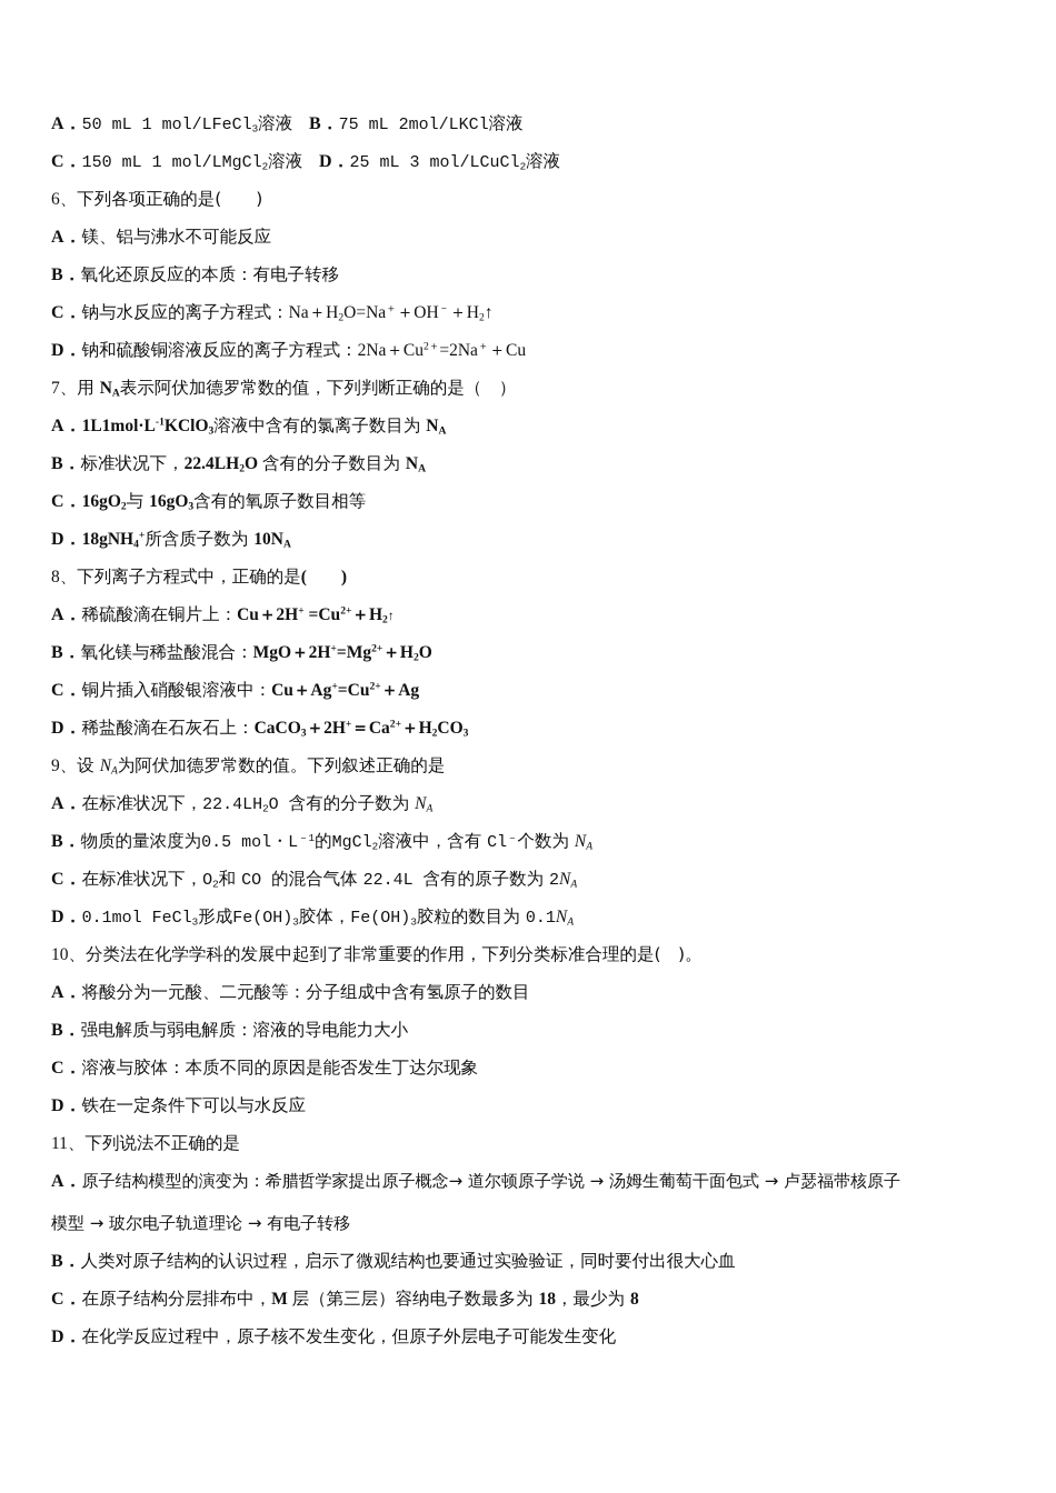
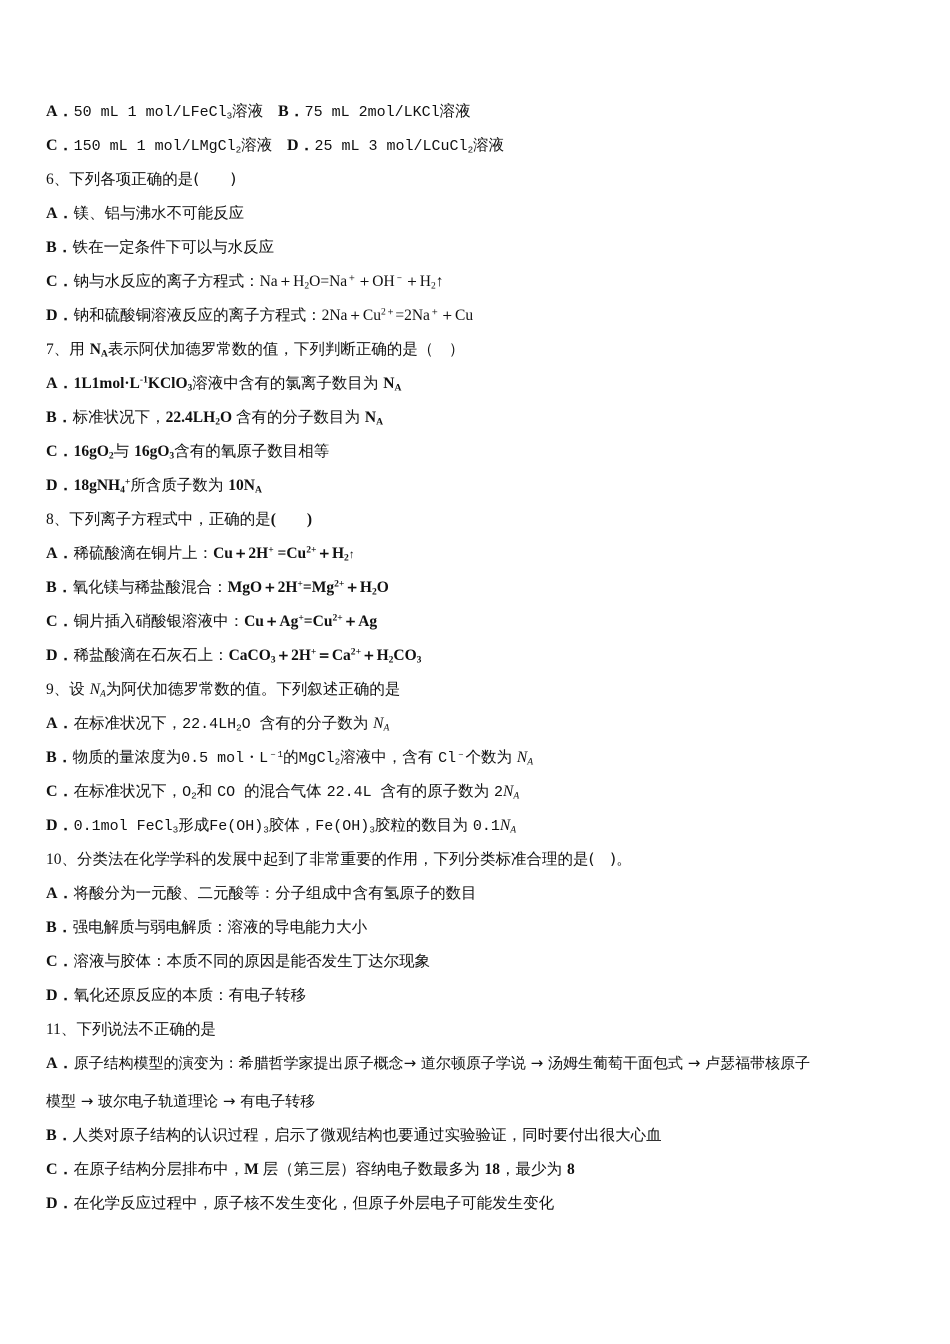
  A．50 mL 1 mol/LFeCl3溶液 B．75 mL 2mol/LKCl溶液
  C．150 mL 1 mol/LMgCl2溶液 D．25 mL 3 mol/LCuCl2溶液
  6、下列各项正确的是( )
  A．镁、铝与沸水不可能反应
- B．氧化还原反应的本质：有电子转移
+ B．铁在一定条件下可以与水反应
  C．钠与水反应的离子方程式：Na＋H2O=Na＋＋OH－＋H2↑
  D．钠和硫酸铜溶液反应的离子方程式：2Na＋Cu2＋=2Na＋＋Cu
  7、用 NA表示阿伏加德罗常数的值，下列判断正确的是（ ）
  A．1L1mol·L-1KClO3溶液中含有的氯离子数目为 NA
  B．标准状况下，22.4LH2O 含有的分子数目为 NA
  C．16gO2与 16gO3含有的氧原子数目相等
  D．18gNH4+所含质子数为 10NA
  8、下列离子方程式中，正确的是( )
  A．稀硫酸滴在铜片上：Cu＋2H+ =Cu2+＋H2↑
  B．氧化镁与稀盐酸混合：MgO＋2H+=Mg2+＋H2O
  C．铜片插入硝酸银溶液中：Cu＋Ag+=Cu2+＋Ag
  D．稀盐酸滴在石灰石上：CaCO3＋2H+＝Ca2+＋H2CO3
  9、设 NA为阿伏加德罗常数的值。下列叙述正确的是
  A．在标准状况下，22.4LH2O 含有的分子数为 NA
  B．物质的量浓度为0.5 mol・L－1的MgCl2溶液中，含有 Cl－个数为 NA
  C．在标准状况下，O2和 CO 的混合气体 22.4L 含有的原子数为 2NA
  D．0.1mol FeCl3形成Fe(OH)3胶体，Fe(OH)3胶粒的数目为 0.1NA
  10、分类法在化学学科的发展中起到了非常重要的作用，下列分类标准合理的是( )。
  A．将酸分为一元酸、二元酸等：分子组成中含有氢原子的数目
  B．强电解质与弱电解质：溶液的导电能力大小
  C．溶液与胶体：本质不同的原因是能否发生丁达尔现象
- D．铁在一定条件下可以与水反应
+ D．氧化还原反应的本质：有电子转移
  11、下列说法不正确的是
  A．原子结构模型的演变为：希腊哲学家提出原子概念→ 道尔顿原子学说 → 汤姆生葡萄干面包式 → 卢瑟福带核原子
  模型 → 玻尔电子轨道理论 → 有电子转移
  B．人类对原子结构的认识过程，启示了微观结构也要通过实验验证，同时要付出很大心血
  C．在原子结构分层排布中，M 层（第三层）容纳电子数最多为 18，最少为 8
  D．在化学反应过程中，原子核不发生变化，但原子外层电子可能发生变化
